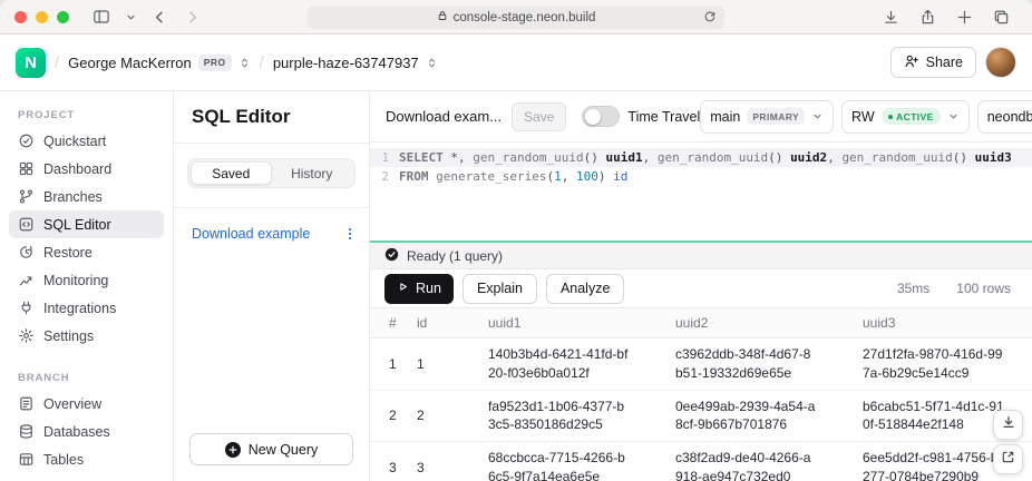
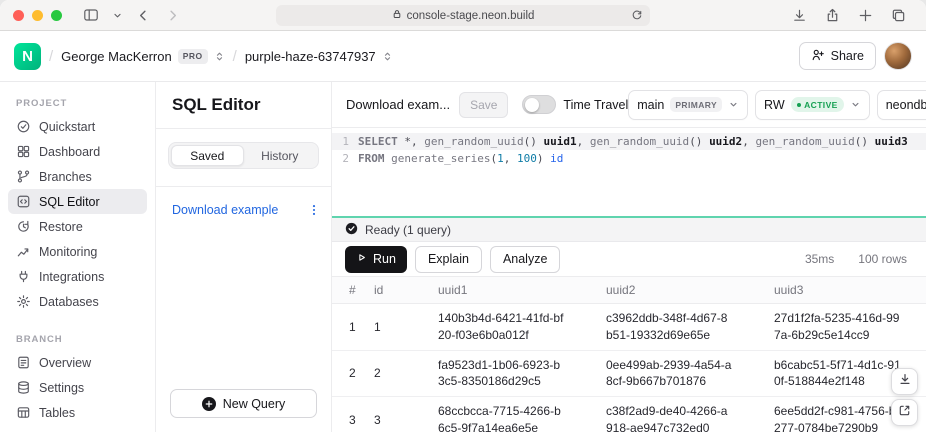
  console-stage.neon.build
  N
  /
  George MacKerron
  PRO
  /
  purple-haze-63747937
  Share
  PROJECT
  Quickstart
  Dashboard
  Branches
  SQL Editor
  Restore
  Monitoring
  Integrations
- Settings
+ Databases
  BRANCH
  Overview
- Databases
+ Settings
  Tables
  SQL Editor
  Saved
  History
  Download example
  New Query
  Download exam...
  Save
  Time Travel
  main
  PRIMARY
  RW
  ACTIVE
  neondb
  1
  SELECT *, gen_random_uuid() uuid1, gen_random_uuid() uuid2, gen_random_uuid() uuid3
  2
  FROM generate_series(1, 100) id
  Ready (1 query)
  Run
  Explain
  Analyze
  35ms
  100 rows
  #	id	uuid1	uuid2	uuid3
- 1	1	140b3b4d-6421-41fd-bf20-f03e6b0a012f	c3962ddb-348f-4d67-8b51-19332d69e65e	27d1f2fa-9870-416d-997a-6b29c5e14cc9
+ 1	1	140b3b4d-6421-41fd-bf20-f03e6b0a012f	c3962ddb-348f-4d67-8b51-19332d69e65e	27d1f2fa-5235-416d-997a-6b29c5e14cc9
- 2	2	fa9523d1-1b06-4377-b3c5-8350186d29c5	0ee499ab-2939-4a54-a8cf-9b667b701876	b6cabc51-5f71-4d1c-910f-518844e2f148
+ 2	2	fa9523d1-1b06-6923-b3c5-8350186d29c5	0ee499ab-2939-4a54-a8cf-9b667b701876	b6cabc51-5f71-4d1c-910f-518844e2f148
  3	3	68ccbcca-7715-4266-b6c5-9f7a14ea6e5e	c38f2ad9-de40-4266-a918-ae947c732ed0	6ee5dd2f-c981-4756-277-0784be7290b9
